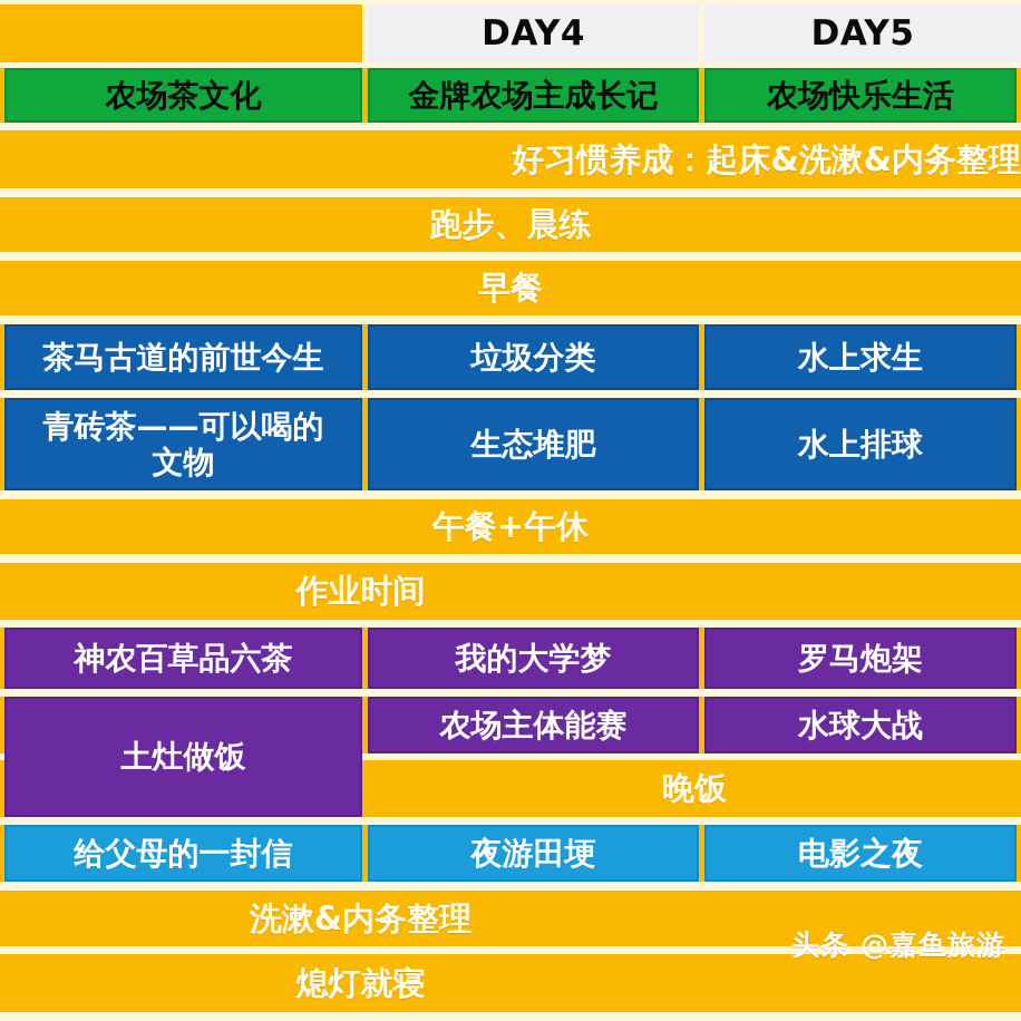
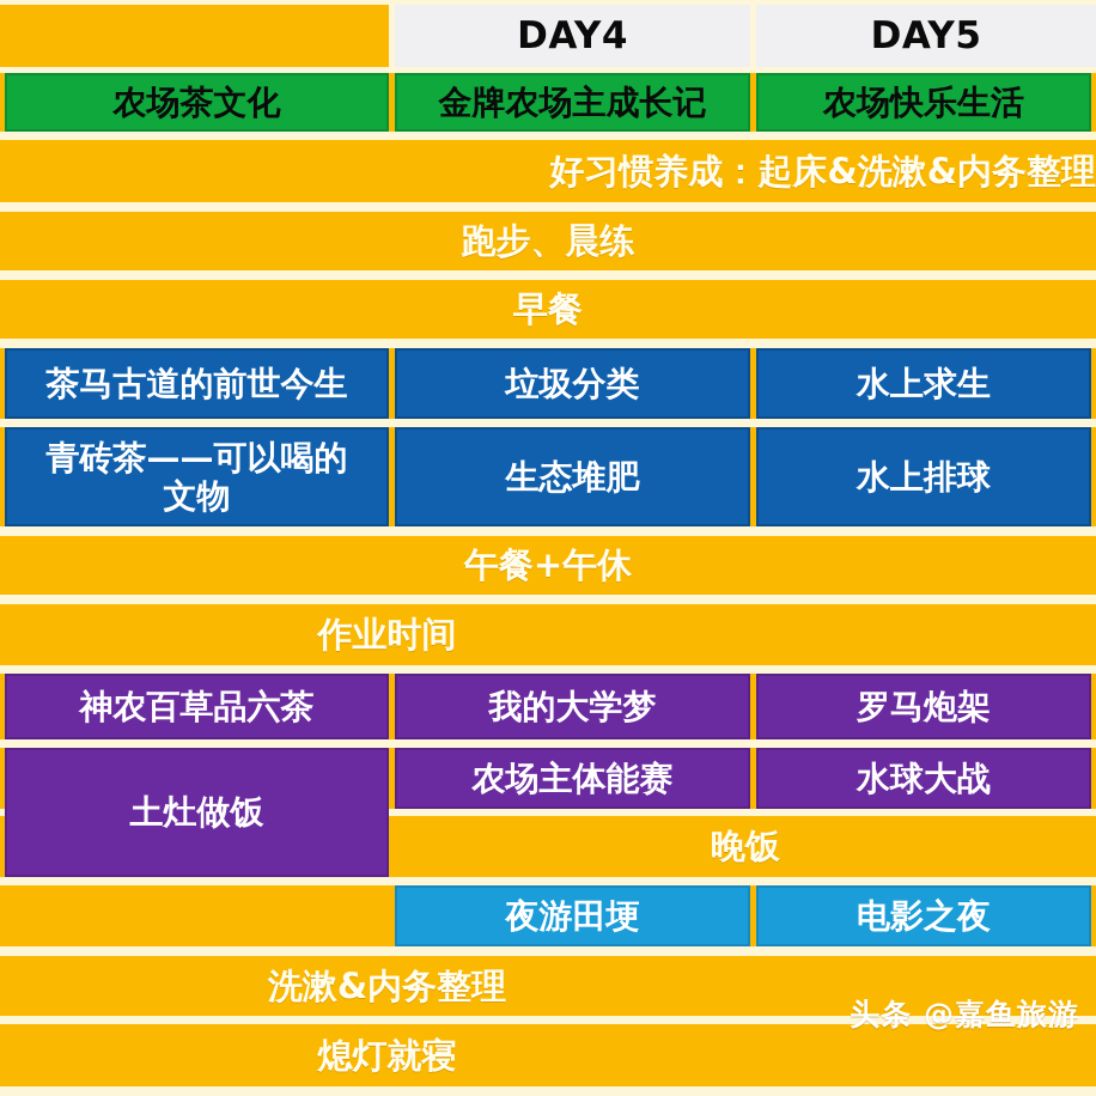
  DAY4
  DAY5
  农场茶文化
  金牌农场主成长记
  农场快乐生活
  好习惯养成：起床&洗漱&内务整理
  跑步、晨练
  早餐
  茶马古道的前世今生
  垃圾分类
  水上求生
  青砖茶——可以喝的
  文物
  生态堆肥
  水上排球
  午餐+午休
  作业时间
  神农百草品六茶
  我的大学梦
  罗马炮架
  土灶做饭
  农场主体能赛
  水球大战
  晚饭
- 给父母的一封信
  夜游田埂
  电影之夜
  洗漱&内务整理
  熄灯就寝
  头条 @嘉鱼旅游
